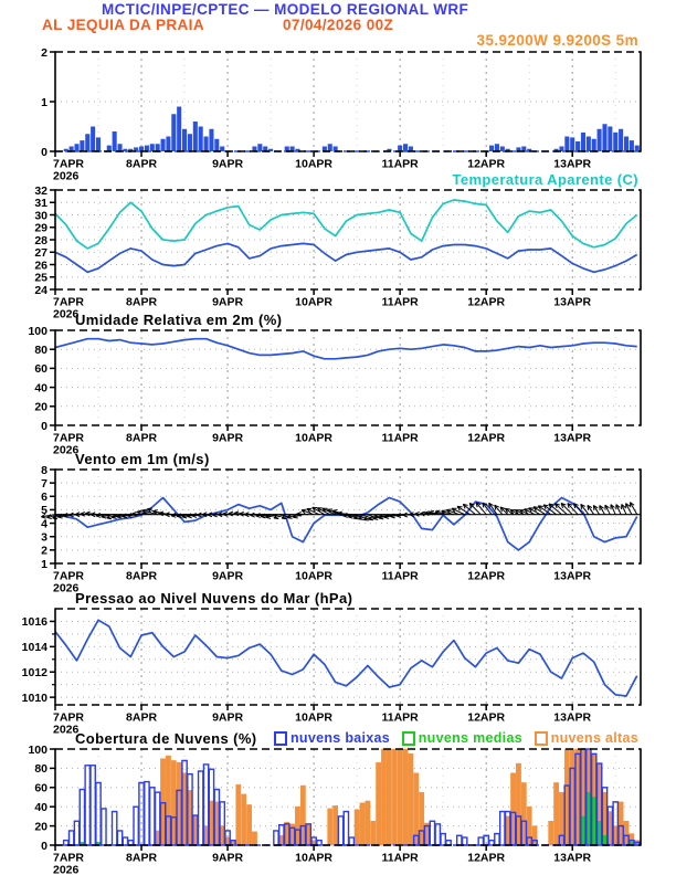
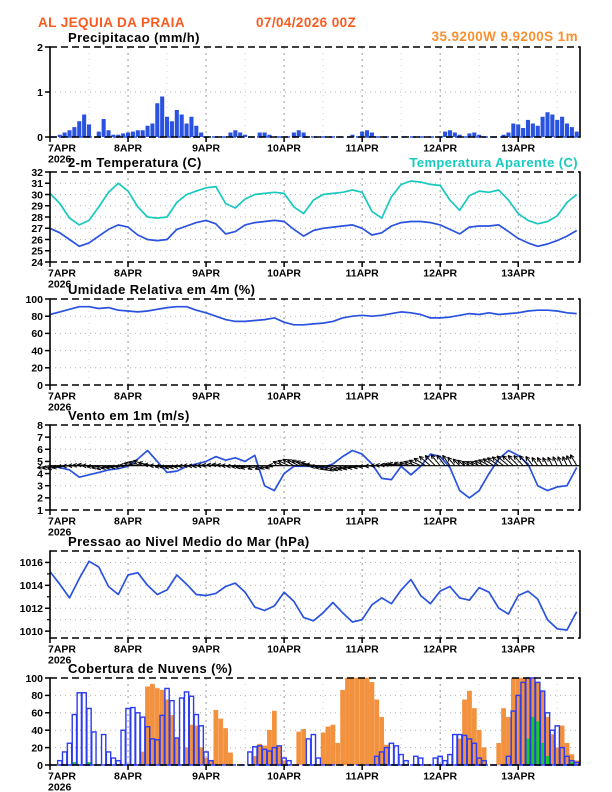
  0
  1
  2
  7APR
  8APR
  9APR
  10APR
  11APR
  12APR
  13APR
  2026
  24
  25
  26
  27
  28
  29
  30
  31
  32
  7APR
  8APR
  9APR
  10APR
  11APR
  12APR
  13APR
  2026
  0
  20
  40
  60
  80
  100
  7APR
  8APR
  9APR
  10APR
  11APR
  12APR
  13APR
  2026
  1
  2
  3
  4
  5
  6
  7
  8
  7APR
  8APR
  9APR
  10APR
  11APR
  12APR
  13APR
  2026
  1010
  1012
  1014
  1016
  7APR
  8APR
  9APR
  10APR
  11APR
  12APR
  13APR
  2026
  0
  20
  40
  60
  80
  100
  7APR
  8APR
  9APR
  10APR
  11APR
  12APR
  13APR
  2026
- MCTIC/INPE/CPTEC — MODELO REGIONAL WRF
  AL JEQUIA DA PRAIA
  07/04/2026 00Z
- 35.9200W 9.9200S 5m
+ 35.9200W 9.9200S 1m
+ Precipitacao (mm/h)
+ 2-m Temperatura (C)
  Temperatura Aparente (C)
- Umidade Relativa em 2m (%)
+ Umidade Relativa em 4m (%)
  Vento em 1m (m/s)
- Pressao ao Nivel Nuvens do Mar (hPa)
+ Pressao ao Nivel Medio do Mar (hPa)
  Cobertura de Nuvens (%)
- nuvens baixas
- nuvens medias
- nuvens altas
